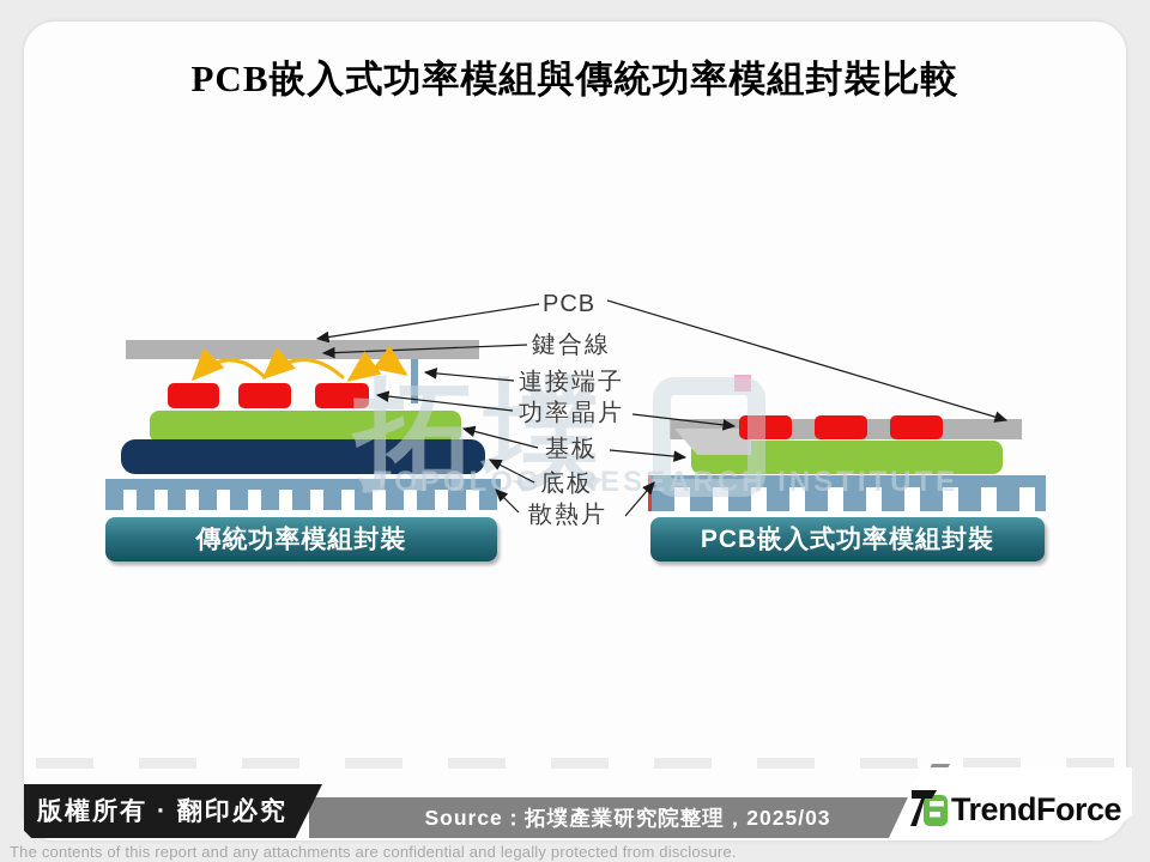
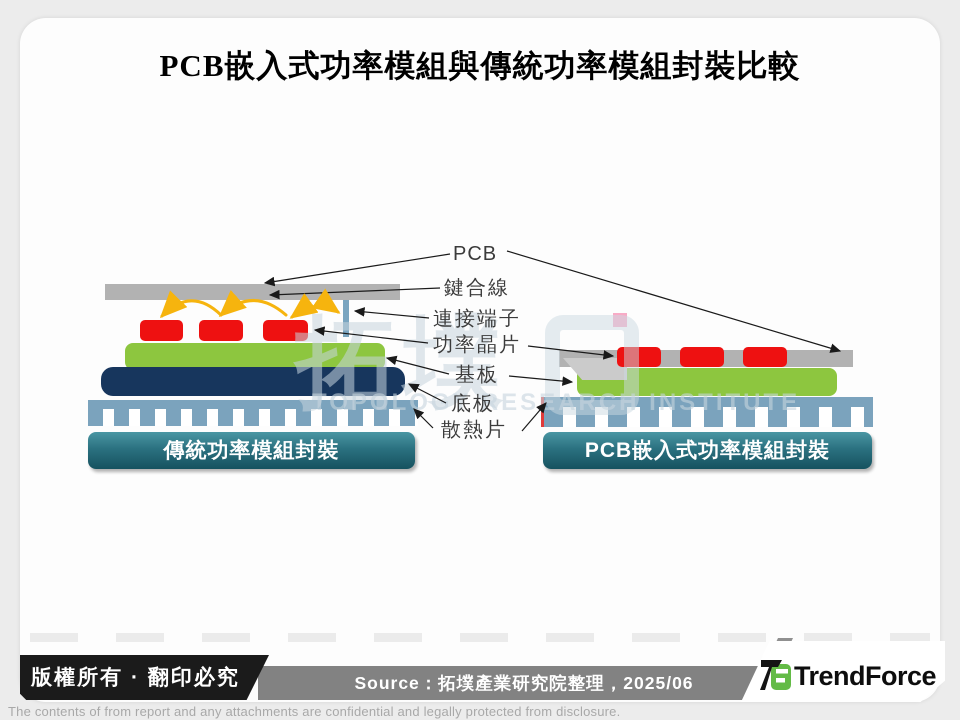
  PCB嵌入式功率模組與傳統功率模組封裝比較
  傳統功率模組封裝
  PCB嵌入式功率模組封裝
  拓墣
  TOPOLOGY RESEARCH INSTITUTE
  PCB
  鍵合線
  連接端子
  功率晶片
  基板
  底板
  散熱片
- Source：拓墣產業研究院整理，2025/03
+ Source：拓墣產業研究院整理，2025/06
  版權所有 · 翻印必究
  TrendForce
- The contents of this report and any attachments are confidential and legally protected from disclosure.
+ The contents of from report and any attachments are confidential and legally protected from disclosure.
